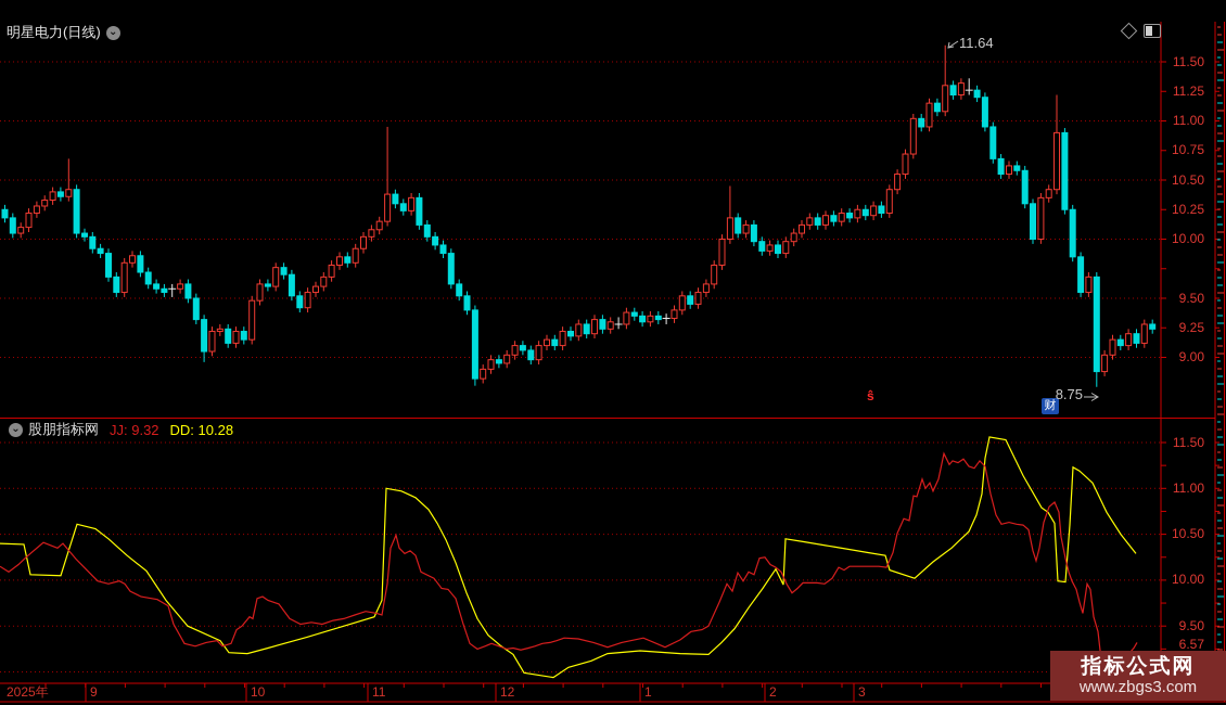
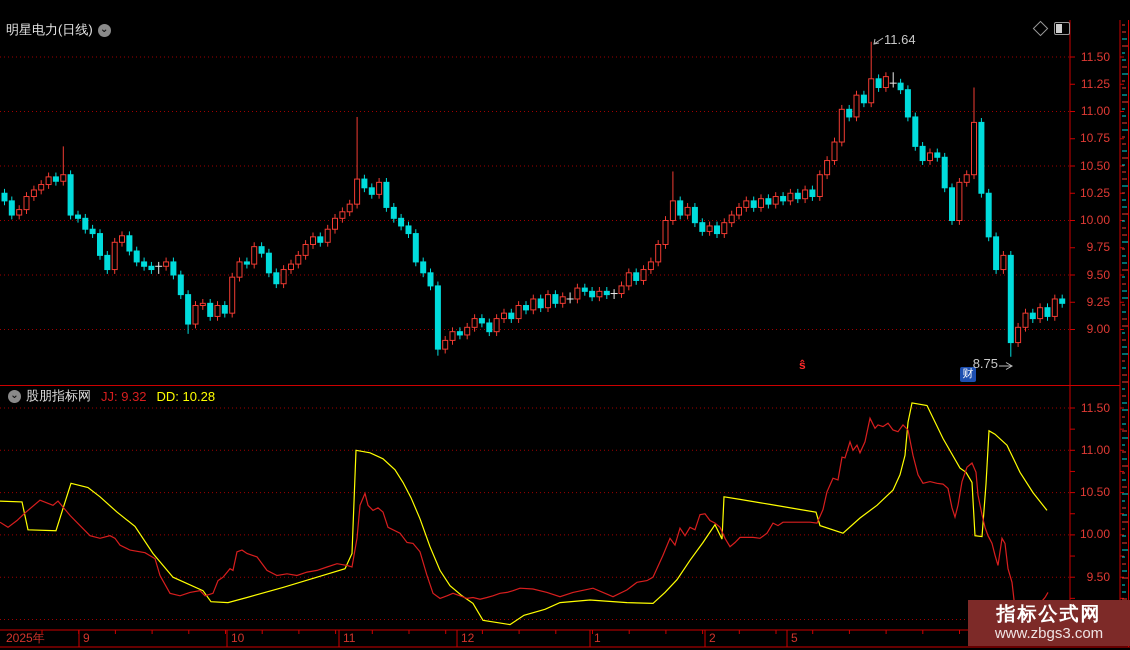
  明星电力(日线)
  ⌄
  11.50
  11.25
  11.00
  10.75
  10.50
  10.25
  10.00
- 6.57
+ 9.75
  9.50
  9.25
  9.00
  11.50
  11.00
  10.50
  10.00
  9.50
  ⌄
  股朋指标网
  JJ: 9.32
  DD: 10.28
  ŝ
  财
  11.64
  8.75
  2025年
  9
  10
  11
  12
  1
  2
- 3
+ 5
  指标公式网
  www.zbgs3.com
